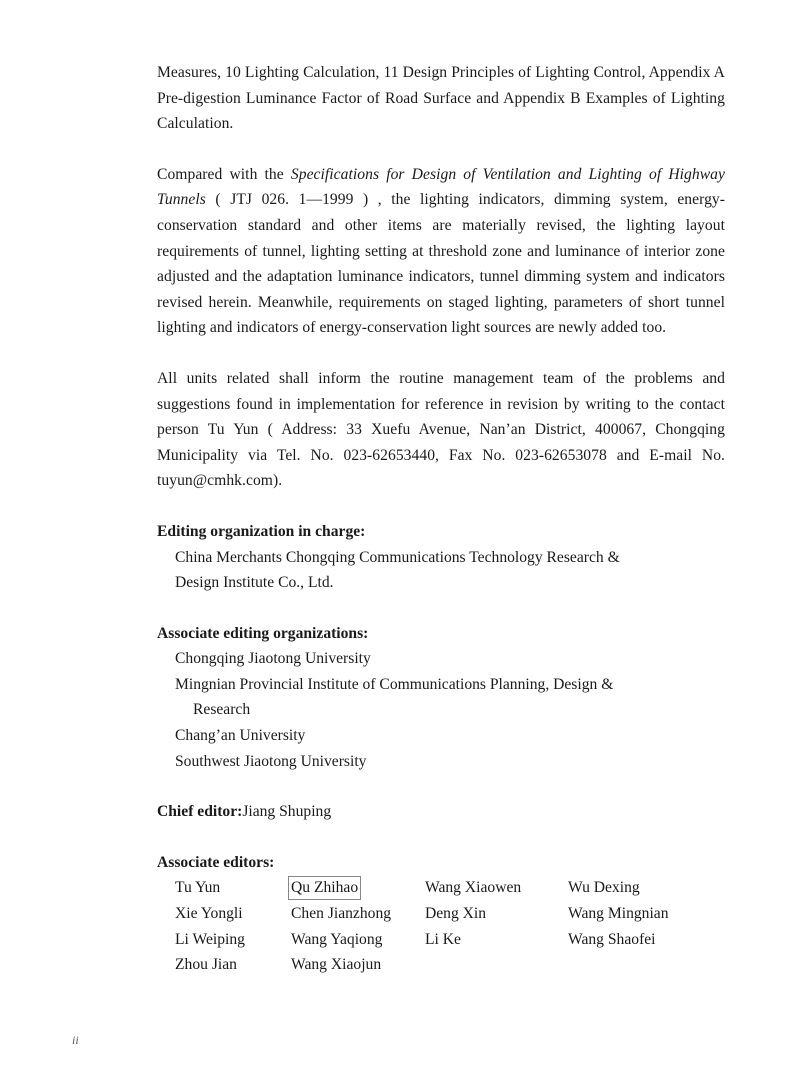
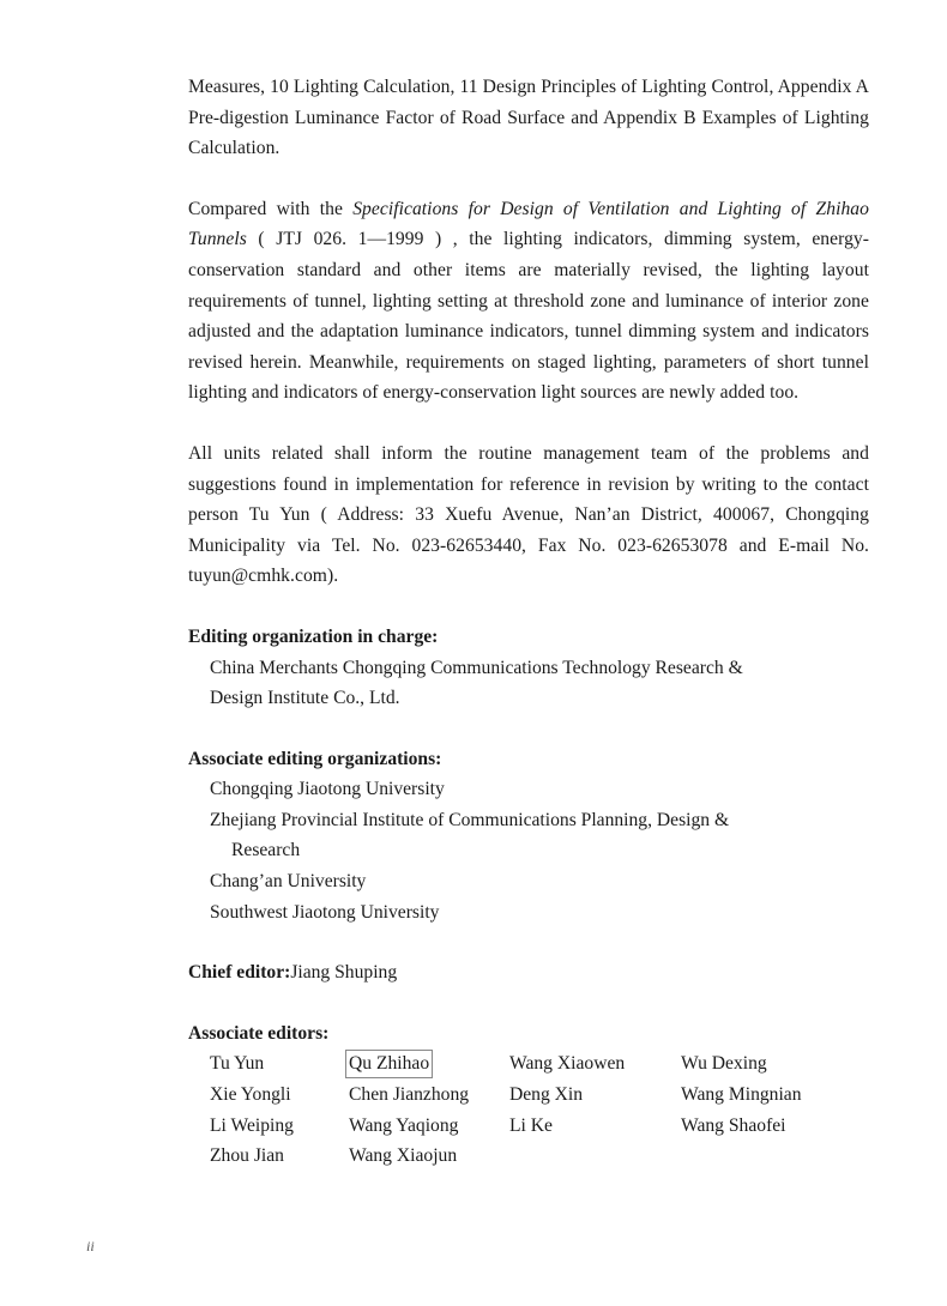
  Measures, 10 Lighting Calculation, 11 Design Principles of Lighting Control, Appendix A Pre-digestion Luminance Factor of Road Surface and Appendix B Examples of Lighting Calculation.
- Compared with the Specifications for Design of Ventilation and Lighting of Highway Tunnels ( JTJ 026. 1—1999 ) , the lighting indicators, dimming system, energy-conservation standard and other items are materially revised, the lighting layout requirements of tunnel, lighting setting at threshold zone and luminance of interior zone adjusted and the adaptation luminance indicators, tunnel dimming system and indicators revised herein. Meanwhile, requirements on staged lighting, parameters of short tunnel lighting and indicators of energy-conservation light sources are newly added too.
+ Compared with the Specifications for Design of Ventilation and Lighting of Zhihao Tunnels ( JTJ 026. 1—1999 ) , the lighting indicators, dimming system, energy-conservation standard and other items are materially revised, the lighting layout requirements of tunnel, lighting setting at threshold zone and luminance of interior zone adjusted and the adaptation luminance indicators, tunnel dimming system and indicators revised herein. Meanwhile, requirements on staged lighting, parameters of short tunnel lighting and indicators of energy-conservation light sources are newly added too.
  All units related shall inform the routine management team of the problems and suggestions found in implementation for reference in revision by writing to the contact person Tu Yun ( Address: 33 Xuefu Avenue, Nan’an District, 400067, Chongqing Municipality via Tel. No. 023-62653440, Fax No. 023-62653078 and E-mail No. tuyun@cmhk.com).
  Editing organization in charge:
  China Merchants Chongqing Communications Technology Research &
  Design Institute Co., Ltd.
  Associate editing organizations:
  Chongqing Jiaotong University
- Mingnian Provincial Institute of Communications Planning, Design &
+ Zhejiang Provincial Institute of Communications Planning, Design &
  Research
  Chang’an University
  Southwest Jiaotong University
  Chief editor:Jiang Shuping
  Associate editors:
  Tu Yun
  Qu Zhihao
  Wang Xiaowen
  Wu Dexing
  Xie Yongli
  Chen Jianzhong
  Deng Xin
  Wang Mingnian
  Li Weiping
  Wang Yaqiong
  Li Ke
  Wang Shaofei
  Zhou Jian
  Wang Xiaojun
  ii
